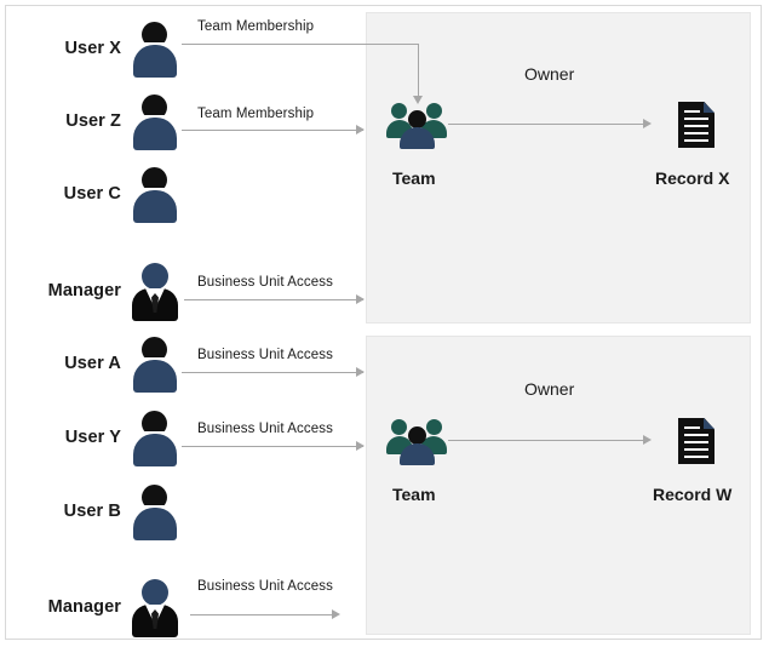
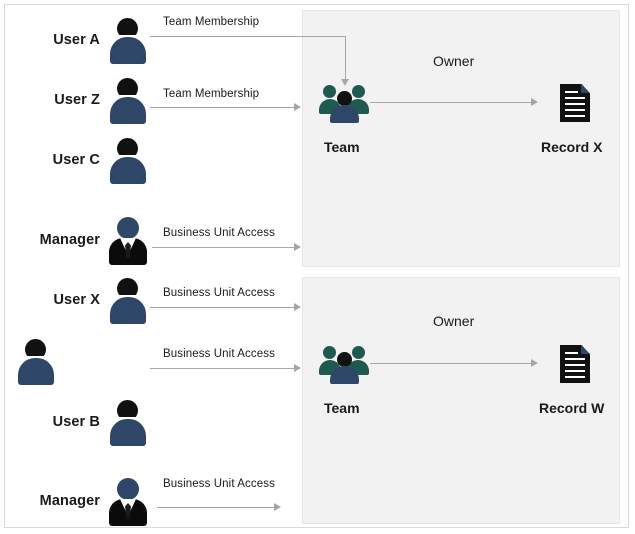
- User X
+ User A
  User Z
  User C
  Manager
- User A
+ User X
- User Y
  User B
  Manager
  Team Membership
  Team Membership
  Business Unit Access
  Business Unit Access
  Business Unit Access
  Business Unit Access
  Owner
  Team
  Record X
  Owner
  Team
  Record W
